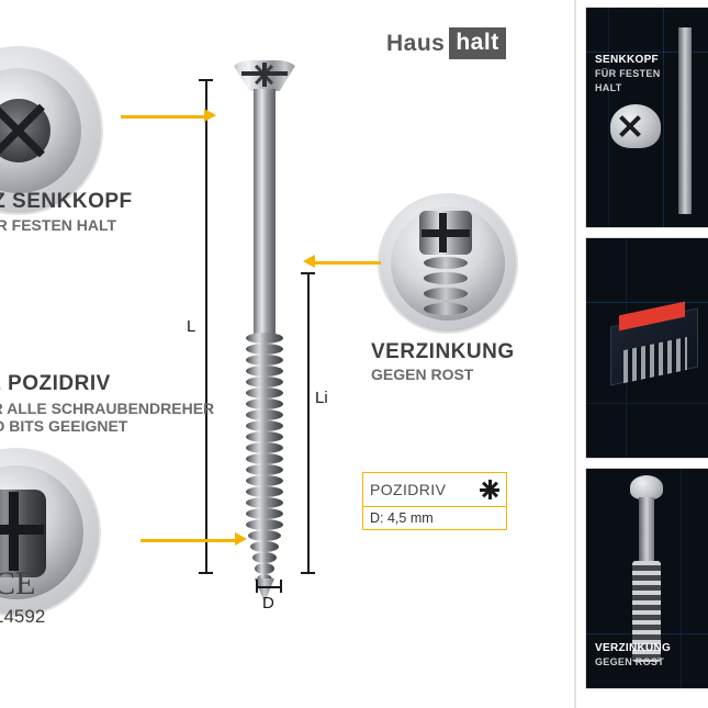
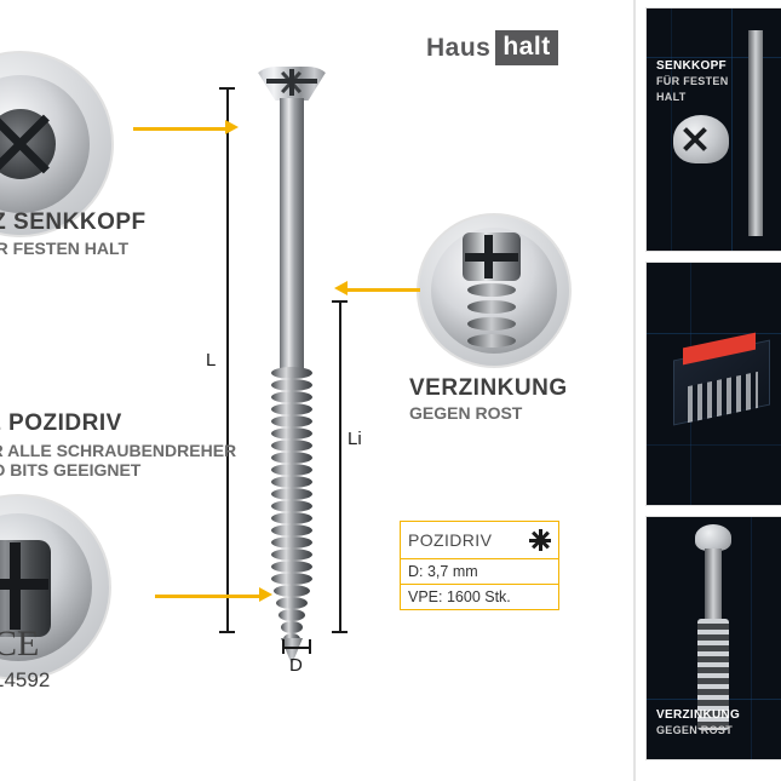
  Haus
  halt
  L
  Li
  D
  SENKKOPF
  R FESTEN HALT
  POZIDRIV
  ALLE SCHRAUBENDREHER
  BITS GEEIGNET
  VERZINKUNG
  GEGEN ROST
  POZIDRIV
- D: 4,5 mm
+ D: 3,7 mm
+ VPE: 1600 Stk.
  CE
  4592
  SENKKOPF
  FÜR FESTEN
  HALT
  VERZINKUNG
  GEGEN ROST
